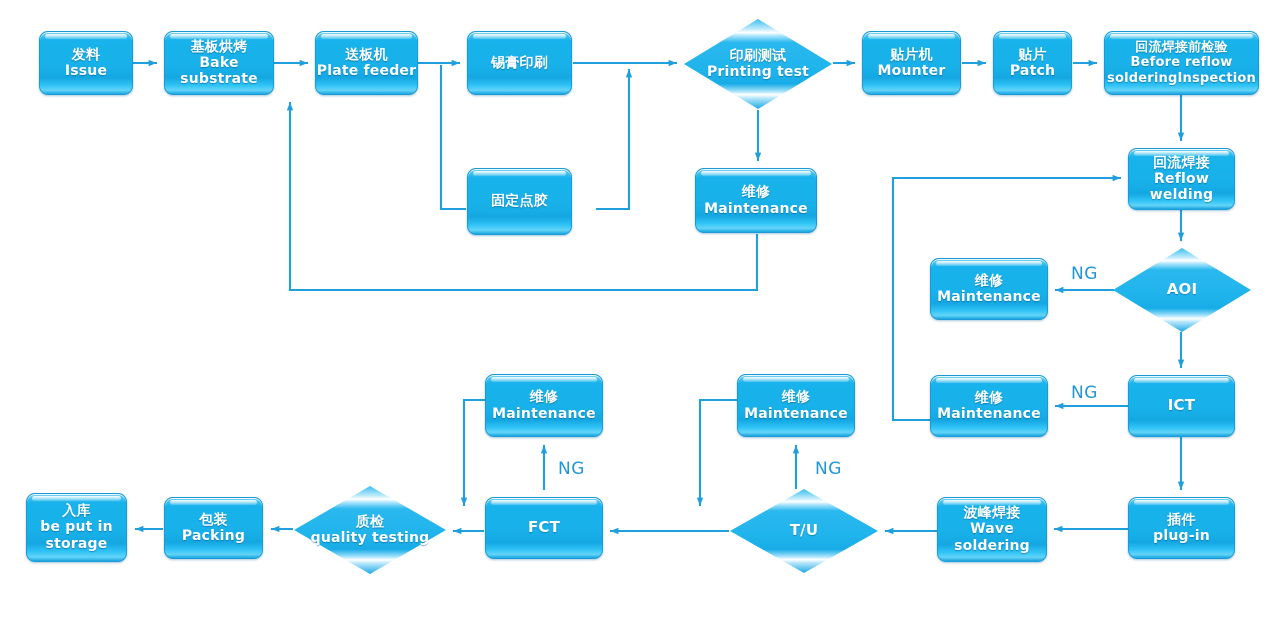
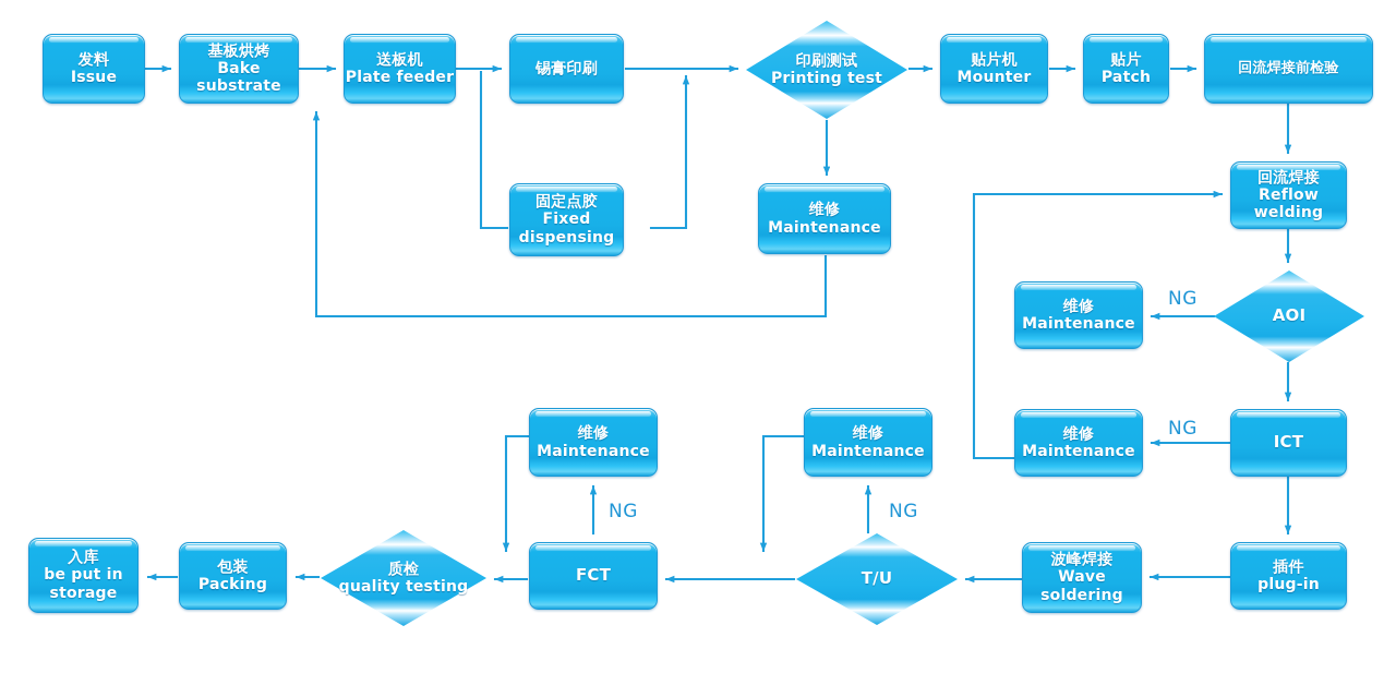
  发料
  Issue
  基板烘烤
  Bake substrate
  送板机
  Plate feeder
  锡膏印刷
  固定点胶
+ Fixed dispensing
  印刷测试
  Printing test
  维修
  Maintenance
  贴片机
  Mounter
  贴片
  Patch
  回流焊接前检验
- Before reflow solderingInspection
  回流焊接
  Reflow welding
  AOI
  维修
  Maintenance
  ICT
  维修
  Maintenance
  插件
  plug-in
  波峰焊接
  Wave soldering
  T/U
  维修
  Maintenance
  FCT
  维修
  Maintenance
  质检
  quality testing
  包装
  Packing
  入库
  be put in storage
  NG
  NG
  NG
  NG
